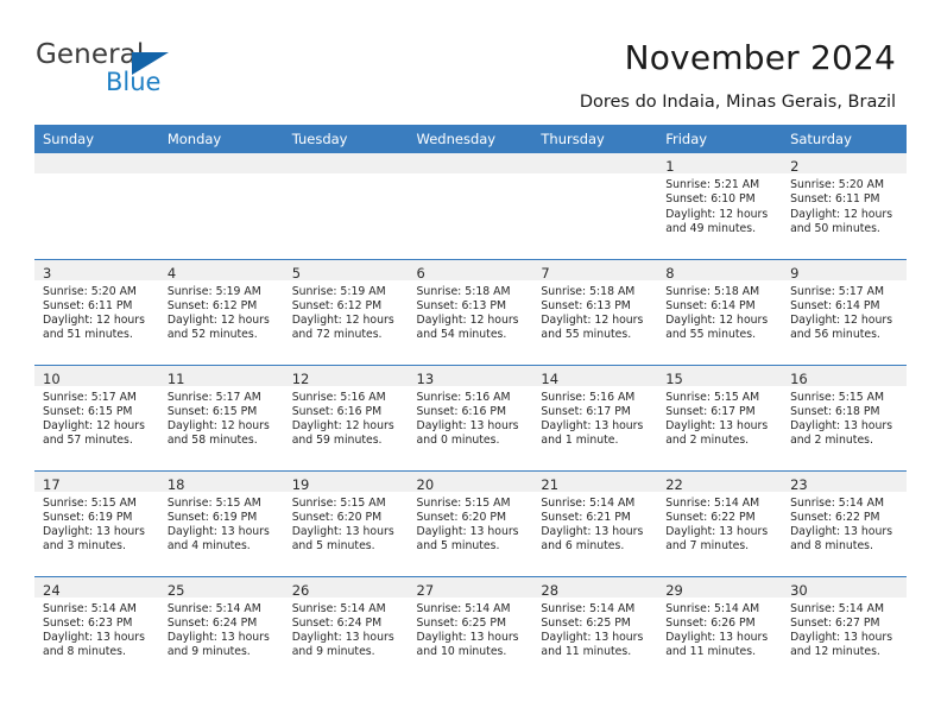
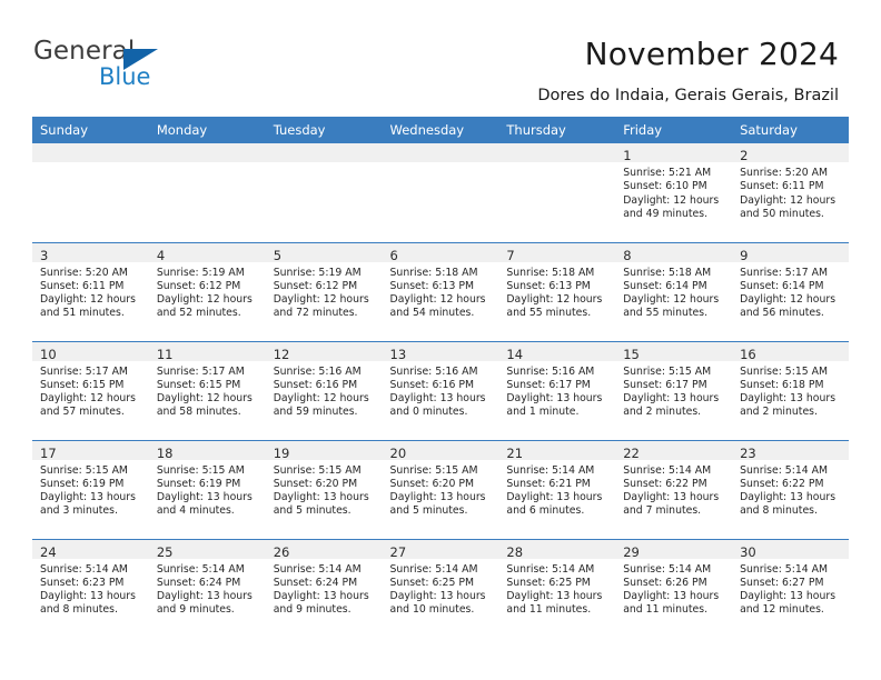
  General
  Blue
  November 2024
- Dores do Indaia, Minas Gerais, Brazil
+ Dores do Indaia, Gerais Gerais, Brazil
  Sunday	Monday	Tuesday	Wednesday	Thursday	Friday	Saturday
  					1Sunrise: 5:21 AMSunset: 6:10 PMDaylight: 12 hoursand 49 minutes.	2Sunrise: 5:20 AMSunset: 6:11 PMDaylight: 12 hoursand 50 minutes.
  3Sunrise: 5:20 AMSunset: 6:11 PMDaylight: 12 hoursand 51 minutes.	4Sunrise: 5:19 AMSunset: 6:12 PMDaylight: 12 hoursand 52 minutes.	5Sunrise: 5:19 AMSunset: 6:12 PMDaylight: 12 hoursand 72 minutes.	6Sunrise: 5:18 AMSunset: 6:13 PMDaylight: 12 hoursand 54 minutes.	7Sunrise: 5:18 AMSunset: 6:13 PMDaylight: 12 hoursand 55 minutes.	8Sunrise: 5:18 AMSunset: 6:14 PMDaylight: 12 hoursand 55 minutes.	9Sunrise: 5:17 AMSunset: 6:14 PMDaylight: 12 hoursand 56 minutes.
  10Sunrise: 5:17 AMSunset: 6:15 PMDaylight: 12 hoursand 57 minutes.	11Sunrise: 5:17 AMSunset: 6:15 PMDaylight: 12 hoursand 58 minutes.	12Sunrise: 5:16 AMSunset: 6:16 PMDaylight: 12 hoursand 59 minutes.	13Sunrise: 5:16 AMSunset: 6:16 PMDaylight: 13 hoursand 0 minutes.	14Sunrise: 5:16 AMSunset: 6:17 PMDaylight: 13 hoursand 1 minute.	15Sunrise: 5:15 AMSunset: 6:17 PMDaylight: 13 hoursand 2 minutes.	16Sunrise: 5:15 AMSunset: 6:18 PMDaylight: 13 hoursand 2 minutes.
  17Sunrise: 5:15 AMSunset: 6:19 PMDaylight: 13 hoursand 3 minutes.	18Sunrise: 5:15 AMSunset: 6:19 PMDaylight: 13 hoursand 4 minutes.	19Sunrise: 5:15 AMSunset: 6:20 PMDaylight: 13 hoursand 5 minutes.	20Sunrise: 5:15 AMSunset: 6:20 PMDaylight: 13 hoursand 5 minutes.	21Sunrise: 5:14 AMSunset: 6:21 PMDaylight: 13 hoursand 6 minutes.	22Sunrise: 5:14 AMSunset: 6:22 PMDaylight: 13 hoursand 7 minutes.	23Sunrise: 5:14 AMSunset: 6:22 PMDaylight: 13 hoursand 8 minutes.
  24Sunrise: 5:14 AMSunset: 6:23 PMDaylight: 13 hoursand 8 minutes.	25Sunrise: 5:14 AMSunset: 6:24 PMDaylight: 13 hoursand 9 minutes.	26Sunrise: 5:14 AMSunset: 6:24 PMDaylight: 13 hoursand 9 minutes.	27Sunrise: 5:14 AMSunset: 6:25 PMDaylight: 13 hoursand 10 minutes.	28Sunrise: 5:14 AMSunset: 6:25 PMDaylight: 13 hoursand 11 minutes.	29Sunrise: 5:14 AMSunset: 6:26 PMDaylight: 13 hoursand 11 minutes.	30Sunrise: 5:14 AMSunset: 6:27 PMDaylight: 13 hoursand 12 minutes.
